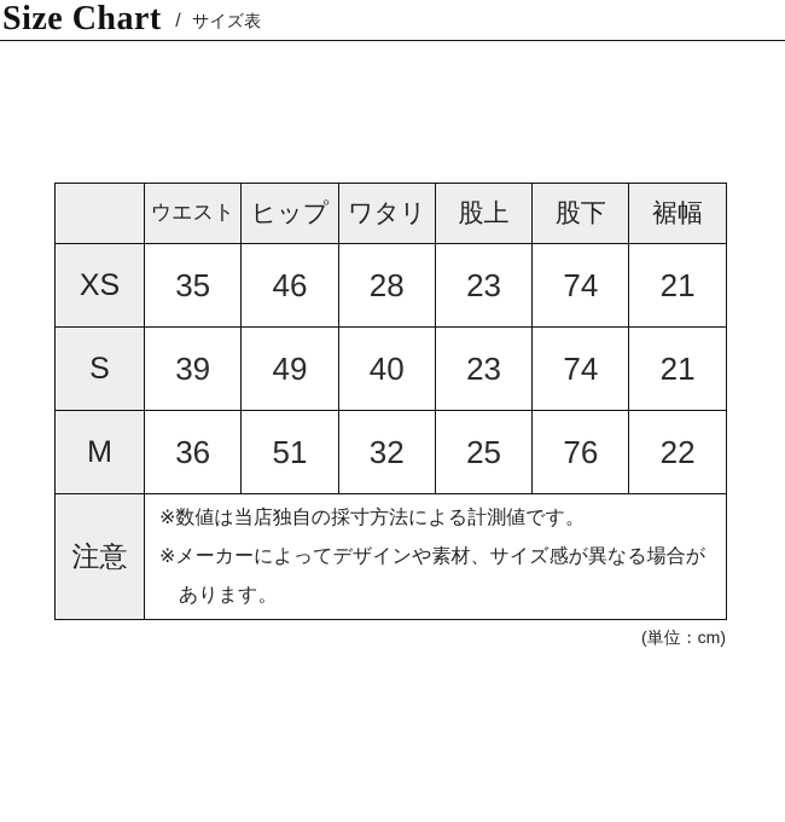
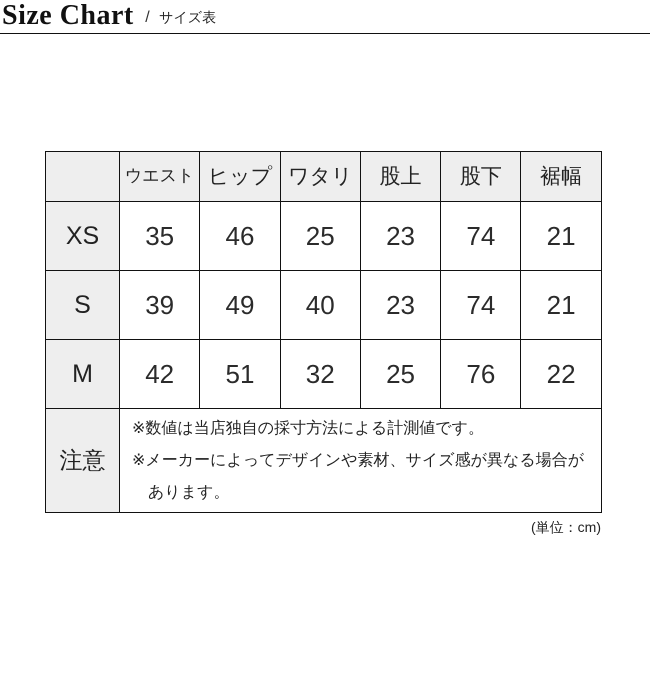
  Size Chart / サイズ表
  	ウエスト	ヒップ	ワタリ	股上	股下	裾幅
- XS	35	46	28	23	74	21
+ XS	35	46	25	23	74	21
  S	39	49	40	23	74	21
- M	36	51	32	25	76	22
+ M	42	51	32	25	76	22
  注意	※数値は当店独自の採寸方法による計測値です。 ※メーカーによってデザインや素材、サイズ感が異なる場合があります。
  (単位：cm)
